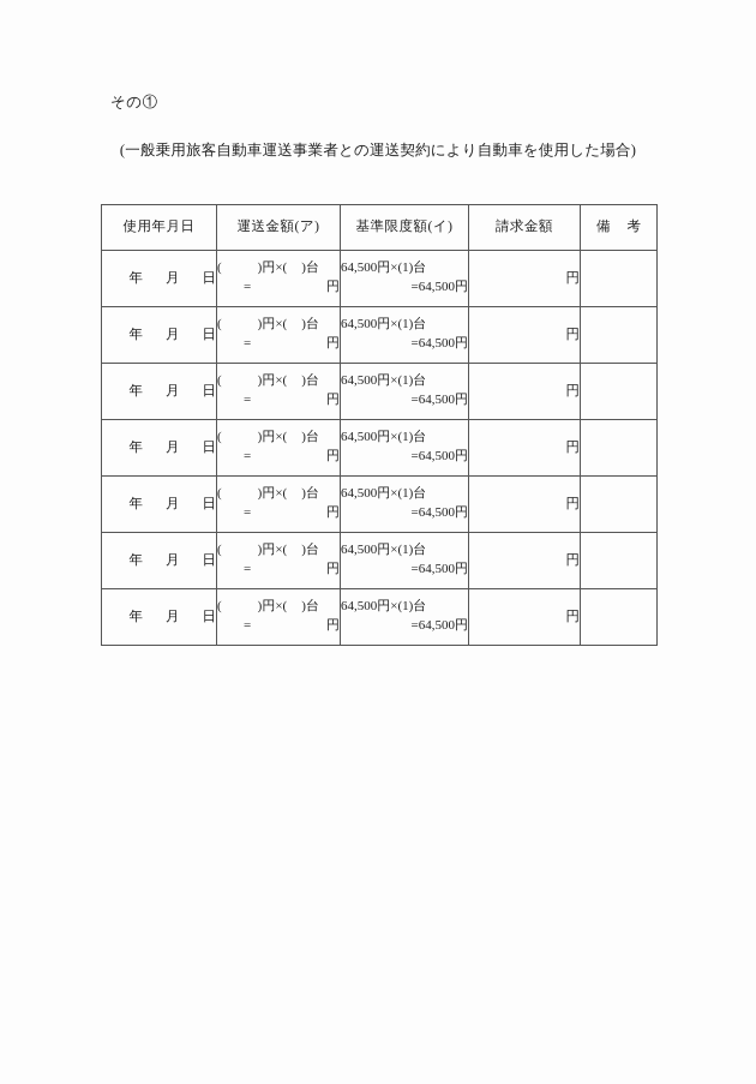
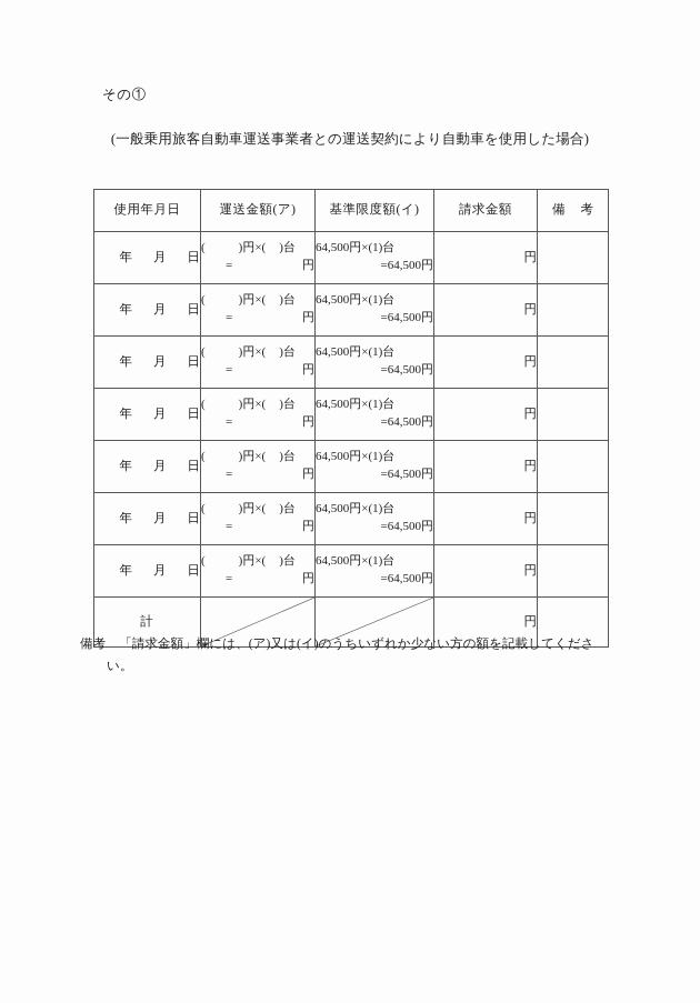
  その①
  (一般乗用旅客自動車運送事業者との運送契約により自動車を使用した場合)
  使用年月日	運送金額(ア)	基準限度額(イ)	請求金額	備 考
  年 月 日	( )円×( )台= 円	64,500円×(1)台=64,500円	円
  年 月 日	( )円×( )台= 円	64,500円×(1)台=64,500円	円
  年 月 日	( )円×( )台= 円	64,500円×(1)台=64,500円	円
  年 月 日	( )円×( )台= 円	64,500円×(1)台=64,500円	円
  年 月 日	( )円×( )台= 円	64,500円×(1)台=64,500円	円
  年 月 日	( )円×( )台= 円	64,500円×(1)台=64,500円	円
  年 月 日	( )円×( )台= 円	64,500円×(1)台=64,500円	円
+ 計			円
+ 備考 「請求金額」欄には、(ア)又は(イ)のうちいずれか少ない方の額を記載してくださ
+ い。
